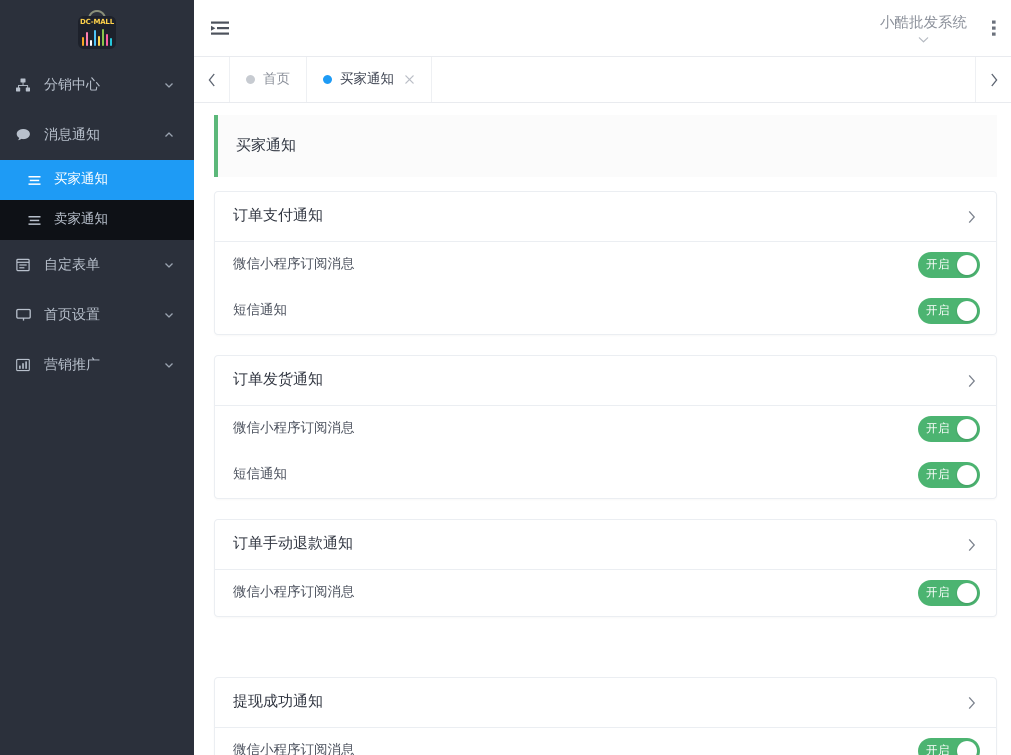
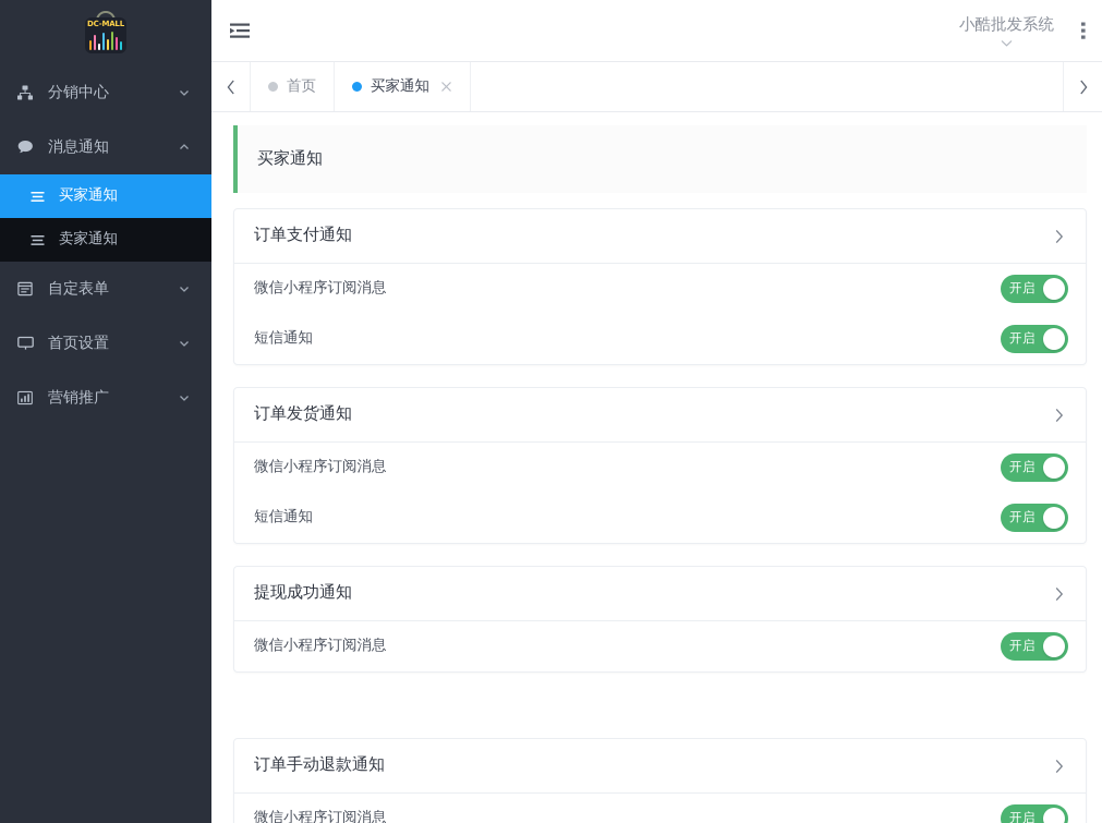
  DC-MALL
  分销中心
  消息通知
  买家通知
  卖家通知
  自定表单
  首页设置
  营销推广
  小酷批发系统
  首页
  买家通知
  买家通知
  订单支付通知
  微信小程序订阅消息
  开启
  短信通知
  开启
  订单发货通知
  微信小程序订阅消息
  开启
  短信通知
  开启
- 订单手动退款通知
+ 提现成功通知
  微信小程序订阅消息
  开启
- 提现成功通知
+ 订单手动退款通知
  微信小程序订阅消息
  开启
